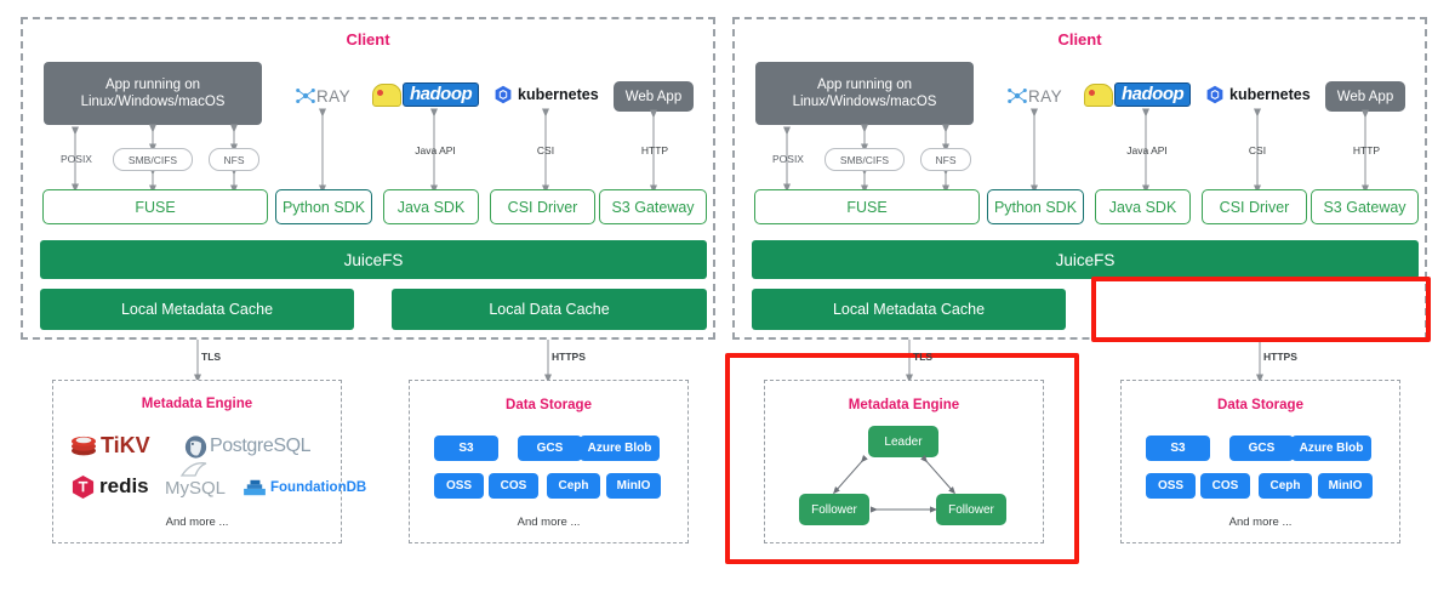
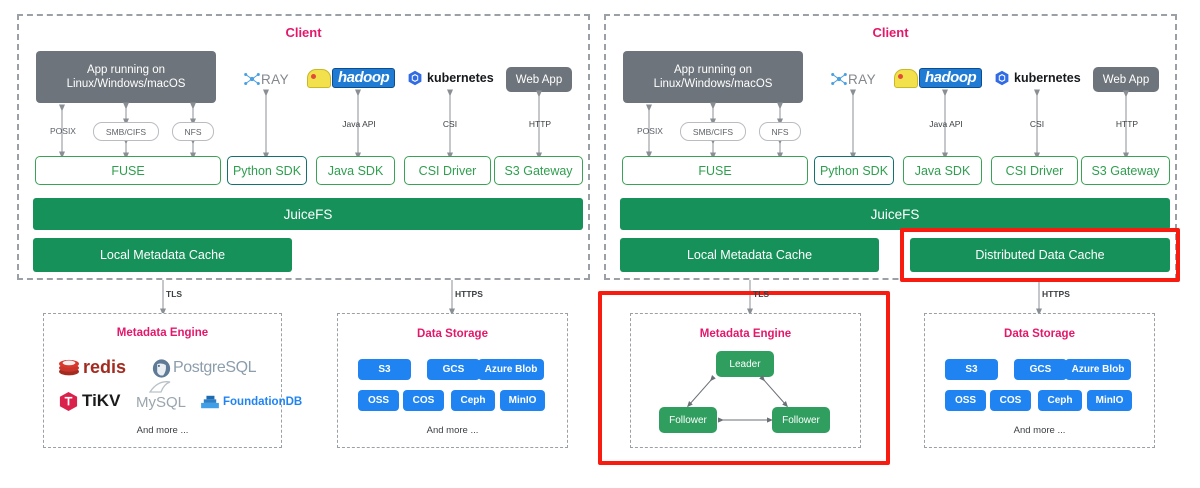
  Client
  App running on
  Linux/Windows/macOS
  RAY
  hadoop
  kubernetes
  Web App
  POSIX
  SMB/CIFS
  NFS
  Java API
  CSI
  HTTP
  FUSE
  Python SDK
  Java SDK
  CSI Driver
  S3 Gateway
  JuiceFS
  Local Metadata Cache
- Local Data Cache
  TLS
  HTTPS
  Metadata Engine
- TiKV
+ redis
  PostgreSQL
- redis
+ TiKV
  MySQL
  FoundationDB
  And more ...
  Data Storage
  S3
  GCS
  Azure Blob
  OSS
  COS
  Ceph
  MinIO
  And more ...
  Client
  App running on
  Linux/Windows/macOS
  RAY
  hadoop
  kubernetes
  Web App
  POSIX
  SMB/CIFS
  NFS
  Java API
  CSI
  HTTP
  FUSE
  Python SDK
  Java SDK
  CSI Driver
  S3 Gateway
  JuiceFS
  Local Metadata Cache
+ Distributed Data Cache
  TLS
  HTTPS
  Metadata Engine
  Leader
  Follower
  Follower
  Data Storage
  S3
  GCS
  Azure Blob
  OSS
  COS
  Ceph
  MinIO
  And more ...
